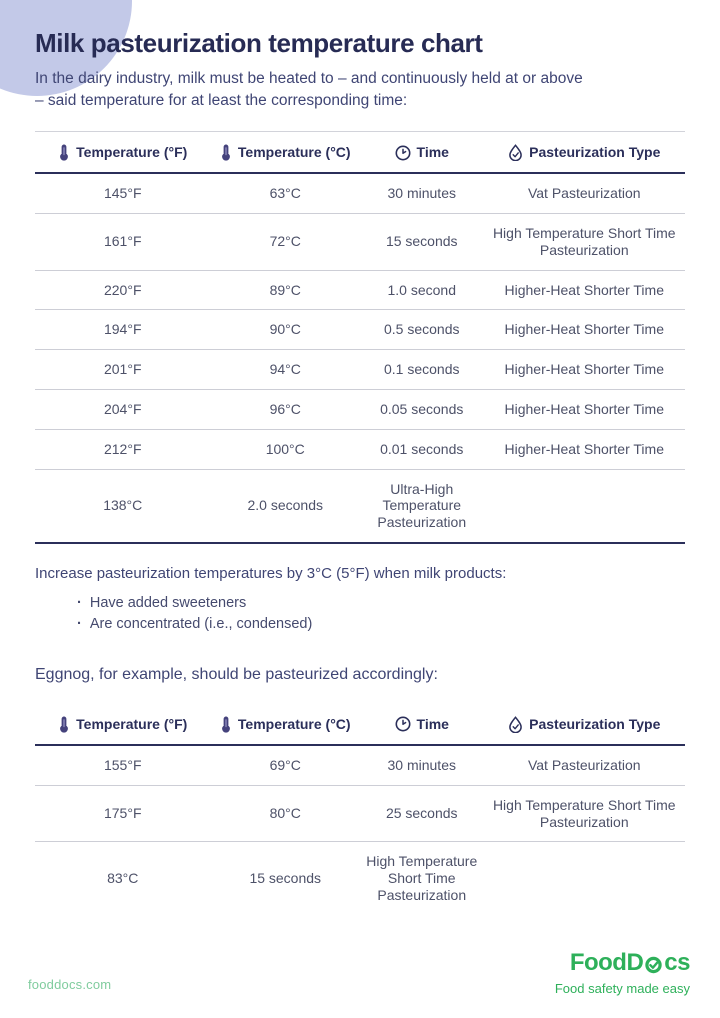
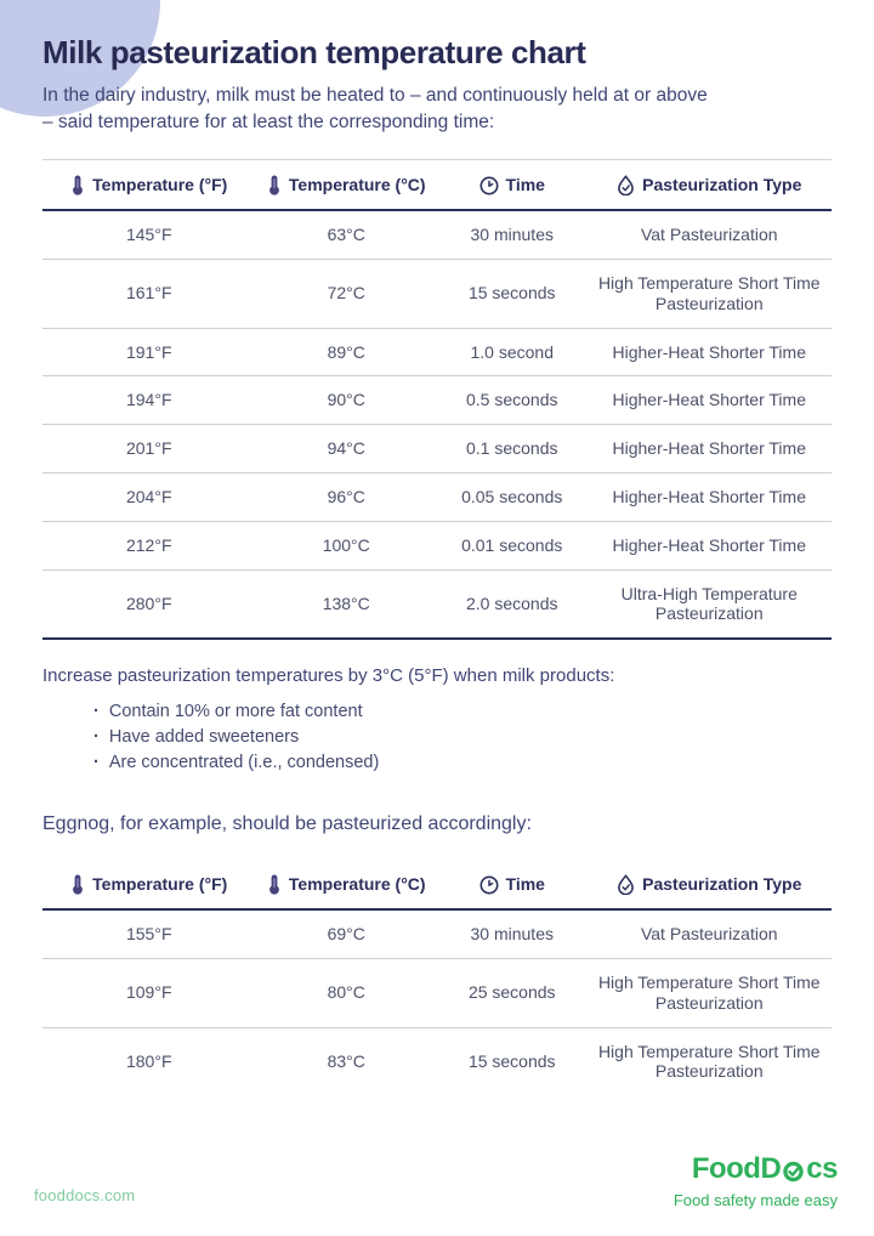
  Milk pasteurization temperature chart
  In the dairy industry, milk must be heated to – and continuously held at or above – said temperature for at least the corresponding time:
  Temperature (°F)
  Temperature (°C)
  Time
  Pasteurization Type
  145°F
  63°C
  30 minutes
  Vat Pasteurization
  161°F
  72°C
  15 seconds
  High Temperature Short Time Pasteurization
- 220°F
+ 191°F
  89°C
  1.0 second
  Higher-Heat Shorter Time
  194°F
  90°C
  0.5 seconds
  Higher-Heat Shorter Time
  201°F
  94°C
  0.1 seconds
  Higher-Heat Shorter Time
  204°F
  96°C
  0.05 seconds
  Higher-Heat Shorter Time
  212°F
  100°C
  0.01 seconds
  Higher-Heat Shorter Time
+ 280°F
  138°C
  2.0 seconds
  Ultra-High Temperature Pasteurization
  Increase pasteurization temperatures by 3°C (5°F) when milk products:
+ Contain 10% or more fat content
  Have added sweeteners
  Are concentrated (i.e., condensed)
  Eggnog, for example, should be pasteurized accordingly:
  Temperature (°F)
  Temperature (°C)
  Time
  Pasteurization Type
  155°F
  69°C
  30 minutes
  Vat Pasteurization
- 175°F
+ 109°F
  80°C
  25 seconds
  High Temperature Short Time Pasteurization
+ 180°F
  83°C
  15 seconds
  High Temperature Short Time Pasteurization
  fooddocs.com
  FoodD
  cs
  Food safety made easy
